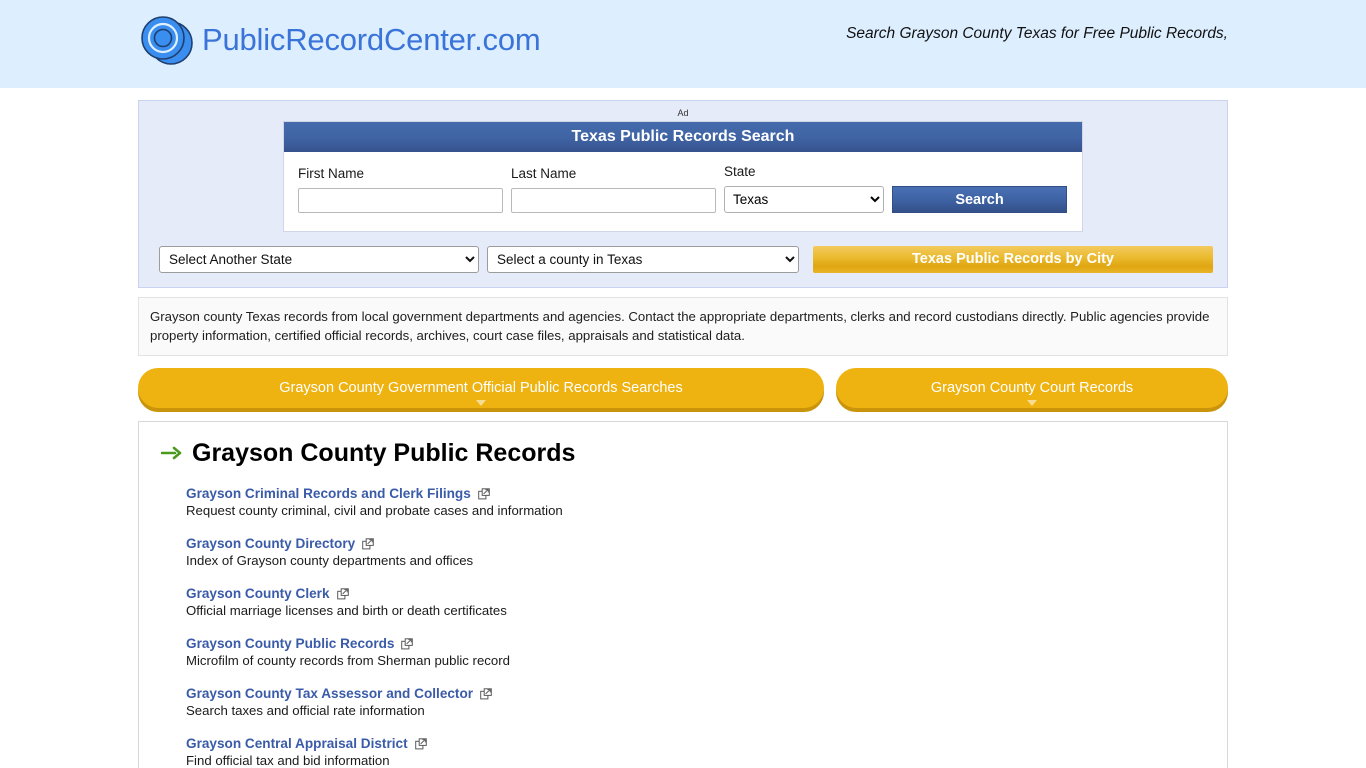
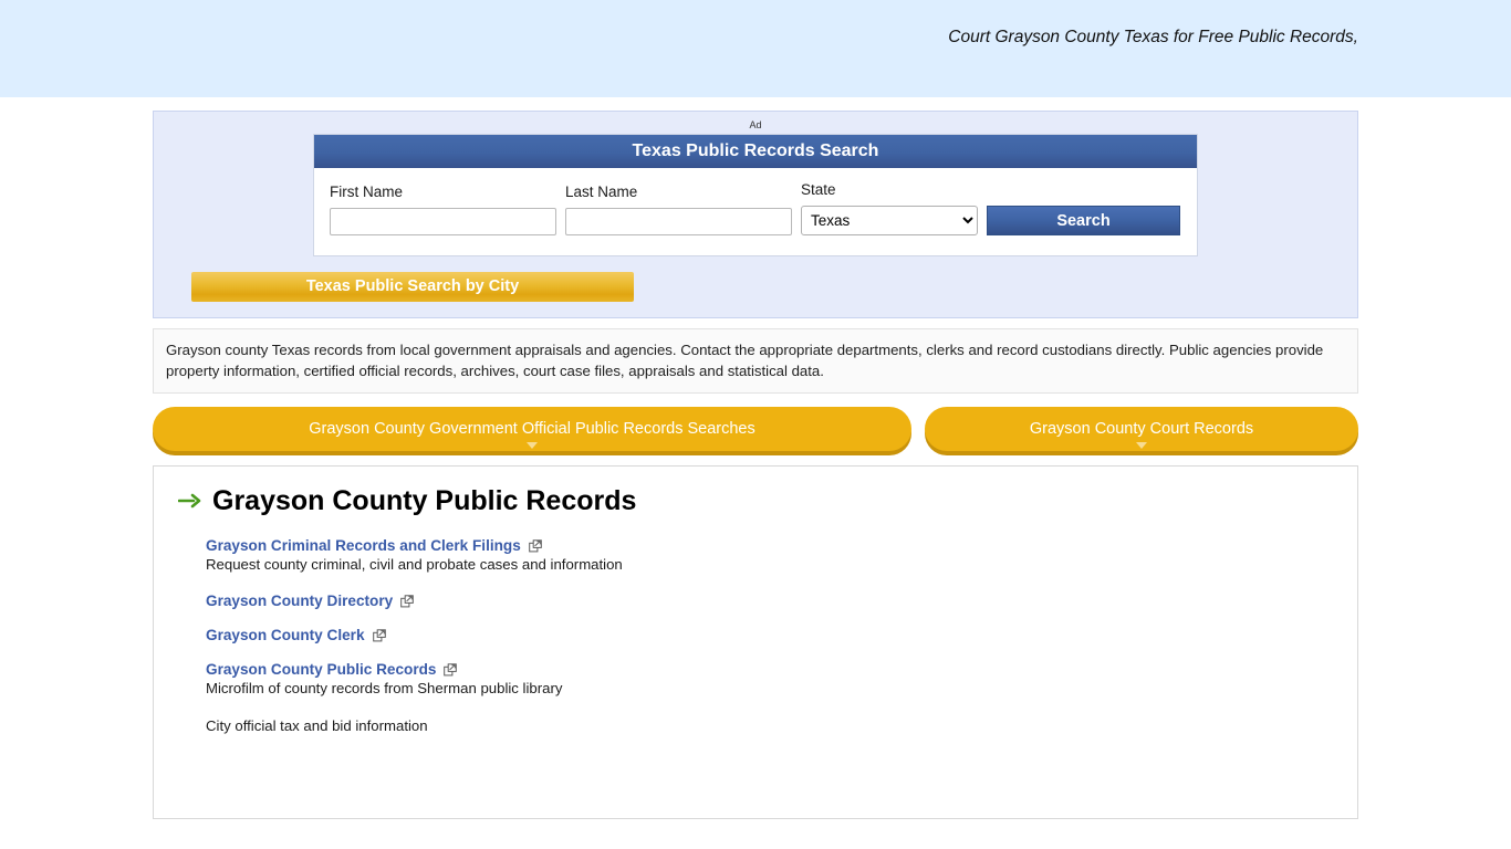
- PublicRecordCenter.com
- Search Grayson County Texas for Free Public Records,
+ Court Grayson County Texas for Free Public Records,
  Ad
  Texas Public Records Search
  First Name
  Last Name
  State
  Texas
  Search
- Select Another State
- Select a county in Texas
- Texas Public Records by City
+ Texas Public Search by City
- Grayson county Texas records from local government departments and agencies. Contact the appropriate departments, clerks and record custodians directly. Public agencies provide property information, certified official records, archives, court case files, appraisals and statistical data.
+ Grayson county Texas records from local government appraisals and agencies. Contact the appropriate departments, clerks and record custodians directly. Public agencies provide property information, certified official records, archives, court case files, appraisals and statistical data.
  Grayson County Government Official Public Records Searches
  Grayson County Court Records
  Grayson County Public Records
  Grayson Criminal Records and Clerk Filings
  Request county criminal, civil and probate cases and information
  Grayson County Directory
- Index of Grayson county departments and offices
  Grayson County Clerk
- Official marriage licenses and birth or death certificates
  Grayson County Public Records
- Microfilm of county records from Sherman public record
+ Microfilm of county records from Sherman public library
- Grayson County Tax Assessor and Collector
- Search taxes and official rate information
- Grayson Central Appraisal District
- Find official tax and bid information
+ City official tax and bid information
